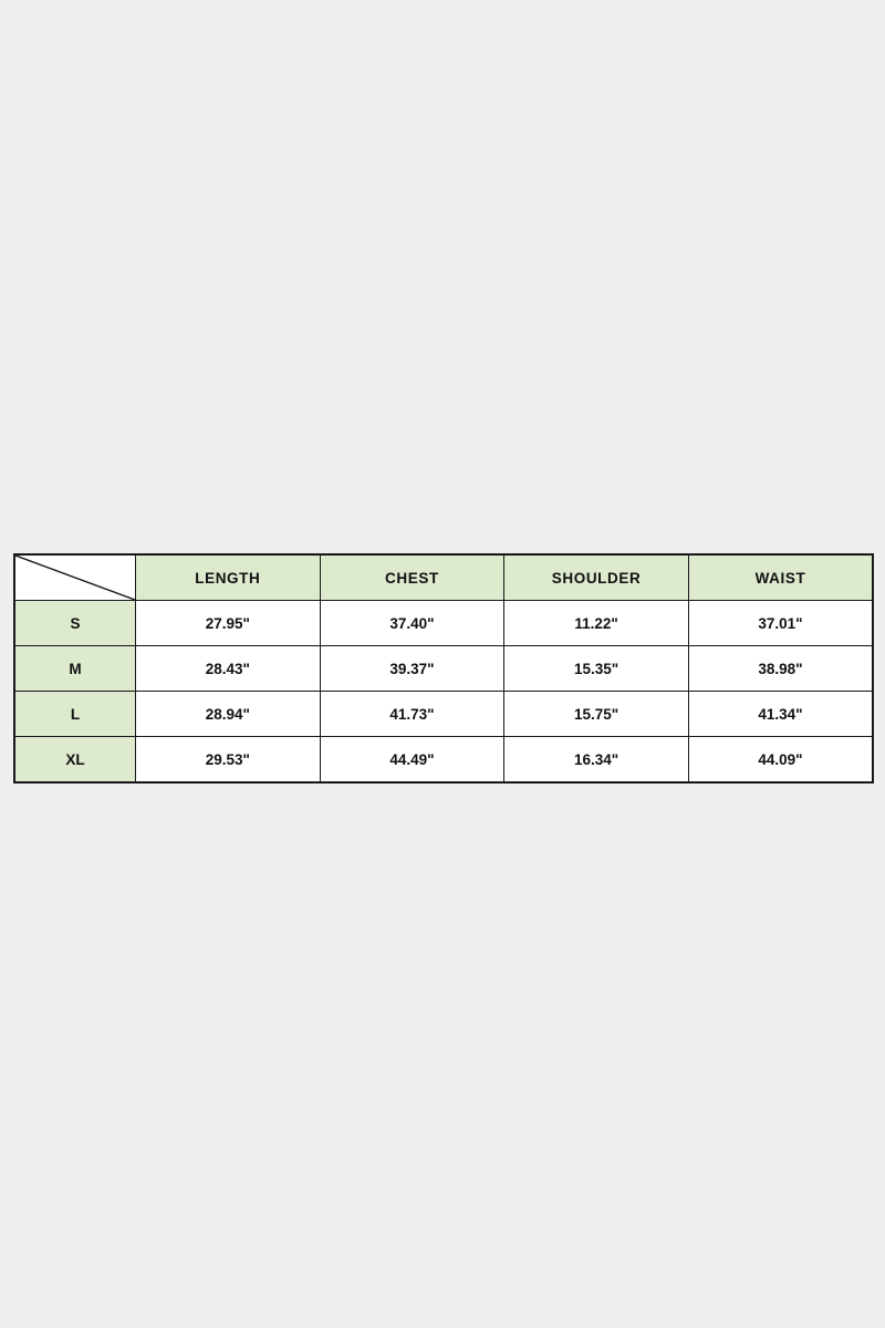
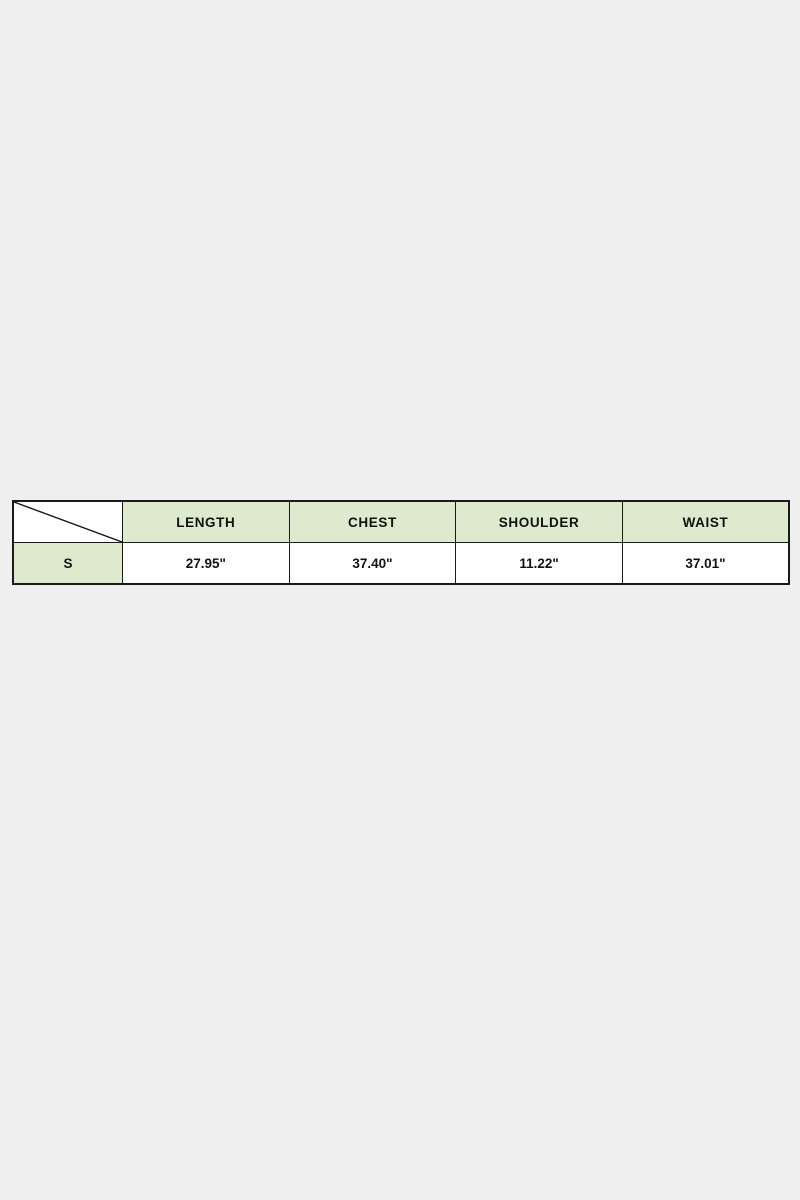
  	LENGTH	CHEST	SHOULDER	WAIST
  S	27.95"	37.40"	11.22"	37.01"
- M	28.43"	39.37"	15.35"	38.98"
- L	28.94"	41.73"	15.75"	41.34"
- XL	29.53"	44.49"	16.34"	44.09"
